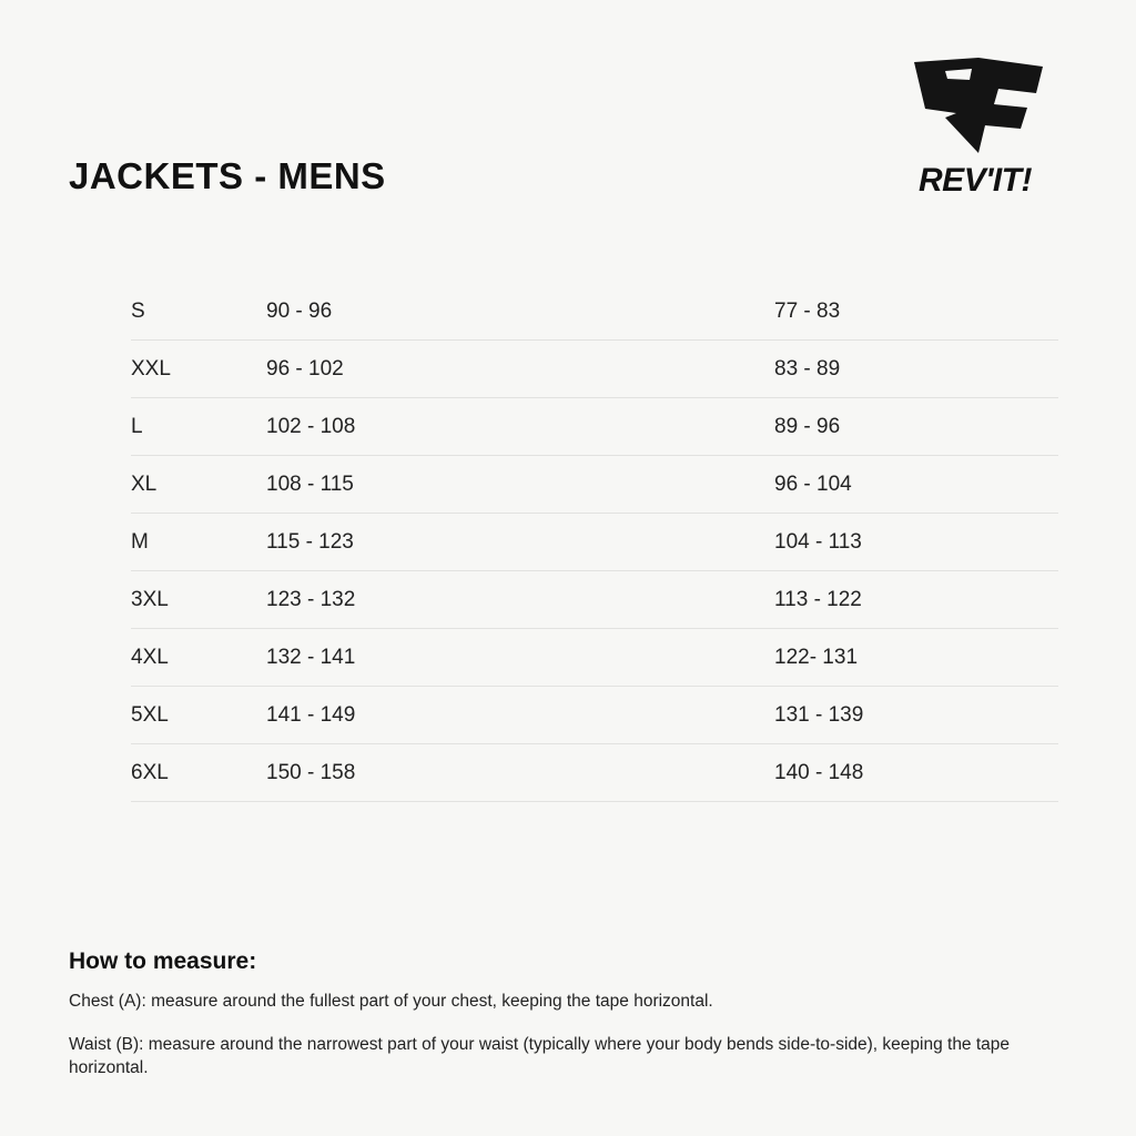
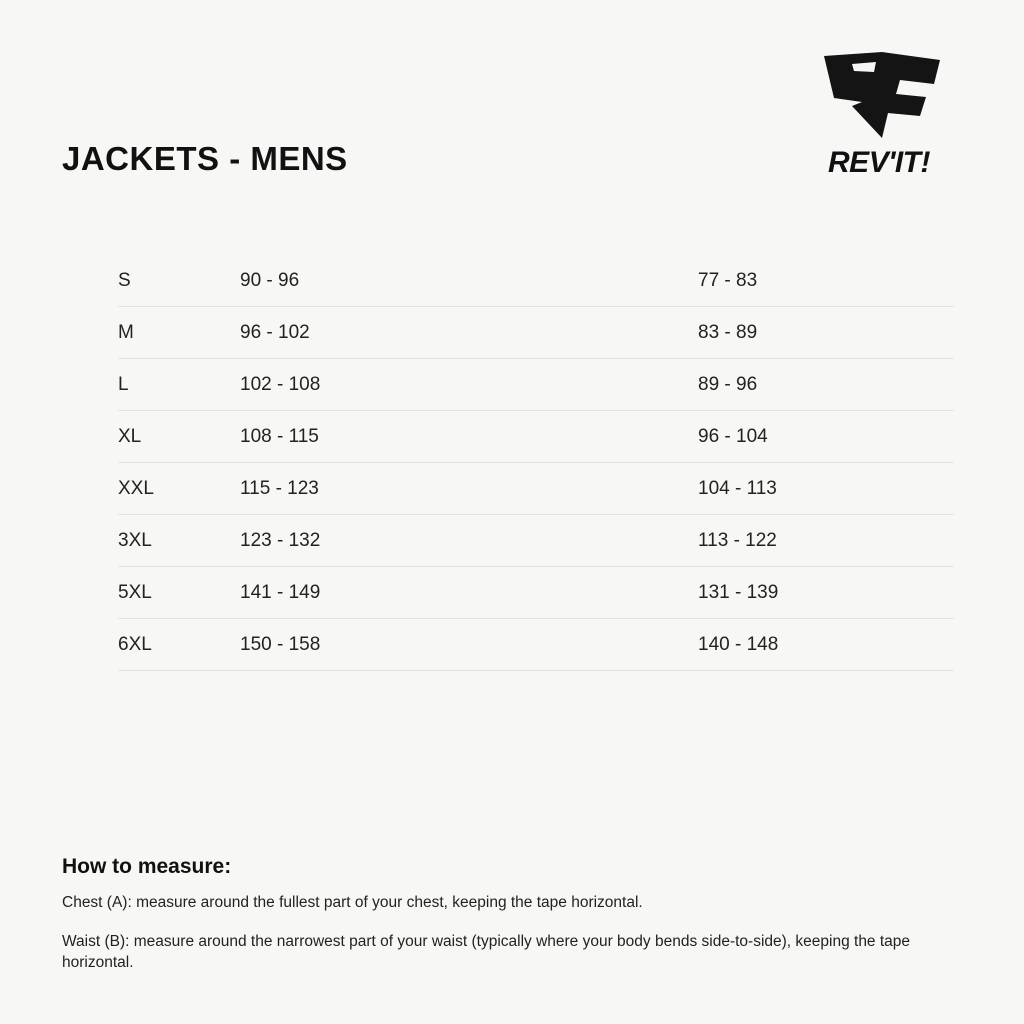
  REV'IT!
  JACKETS - MENS
  S
  90 - 96
  77 - 83
- XXL
+ M
  96 - 102
  83 - 89
  L
  102 - 108
  89 - 96
  XL
  108 - 115
  96 - 104
- M
+ XXL
  115 - 123
  104 - 113
  3XL
  123 - 132
  113 - 122
- 4XL
- 132 - 141
- 122- 131
  5XL
  141 - 149
  131 - 139
  6XL
  150 - 158
  140 - 148
  How to measure:
  Chest (A): measure around the fullest part of your chest, keeping the tape horizontal.
  Waist (B): measure around the narrowest part of your waist (typically where your body bends side-to-side), keeping the tape horizontal.
